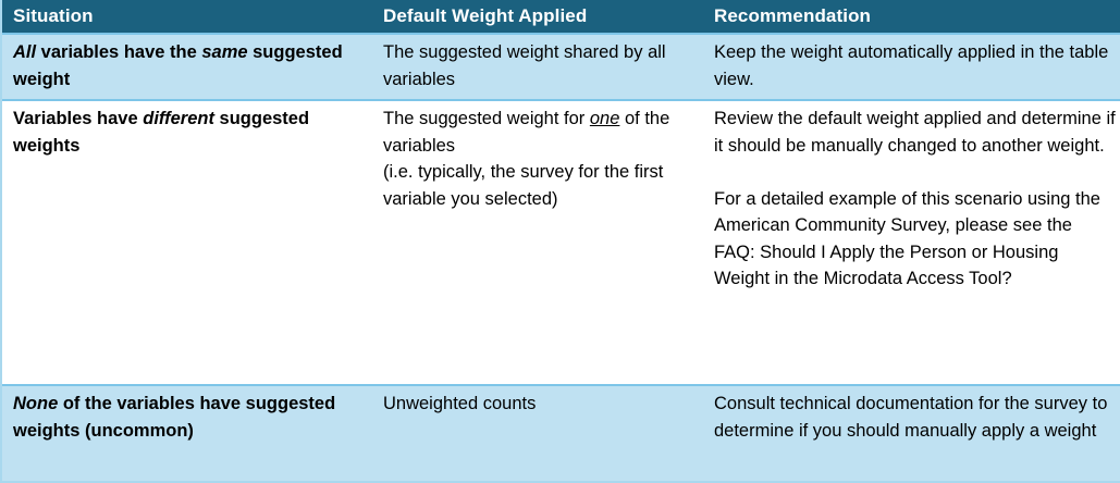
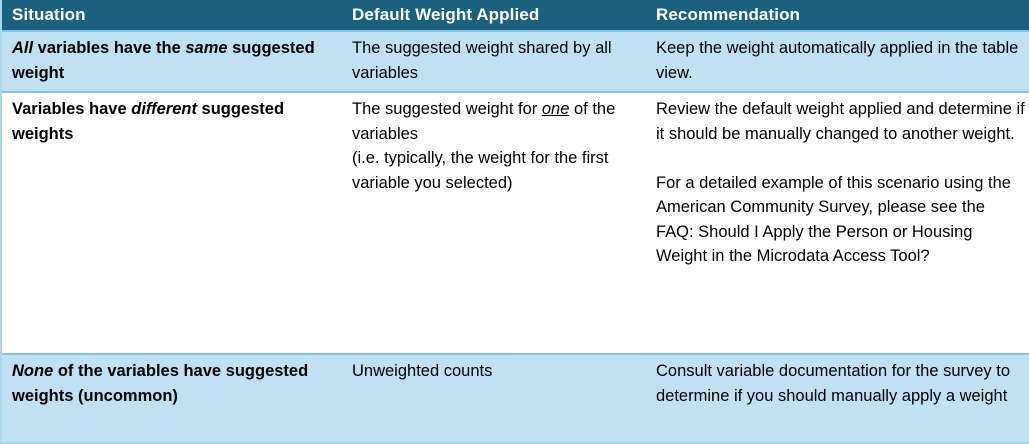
  Situation	Default Weight Applied	Recommendation
  All variables have the same suggested weight	The suggested weight shared by all variables	Keep the weight automatically applied in the table view.
- Variables have different suggested weights	The suggested weight for one of the variables(i.e. typically, the survey for the first variable you selected)	Review the default weight applied and determine if it should be manually changed to another weight.For a detailed example of this scenario using the American Community Survey, please see the FAQ: Should I Apply the Person or Housing Weight in the Microdata Access Tool?
+ Variables have different suggested weights	The suggested weight for one of the variables(i.e. typically, the weight for the first variable you selected)	Review the default weight applied and determine if it should be manually changed to another weight.For a detailed example of this scenario using the American Community Survey, please see the FAQ: Should I Apply the Person or Housing Weight in the Microdata Access Tool?
- None of the variables have suggested weights (uncommon)	Unweighted counts	Consult technical documentation for the survey to determine if you should manually apply a weight
+ None of the variables have suggested weights (uncommon)	Unweighted counts	Consult variable documentation for the survey to determine if you should manually apply a weight
